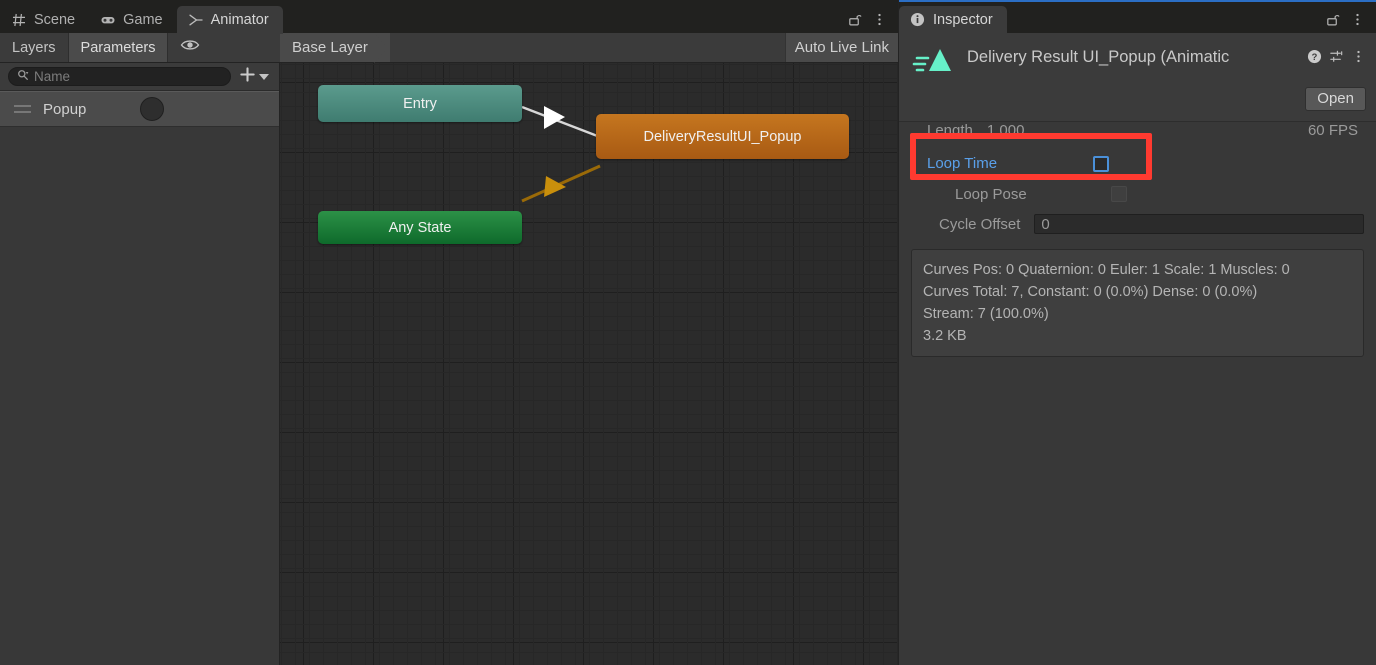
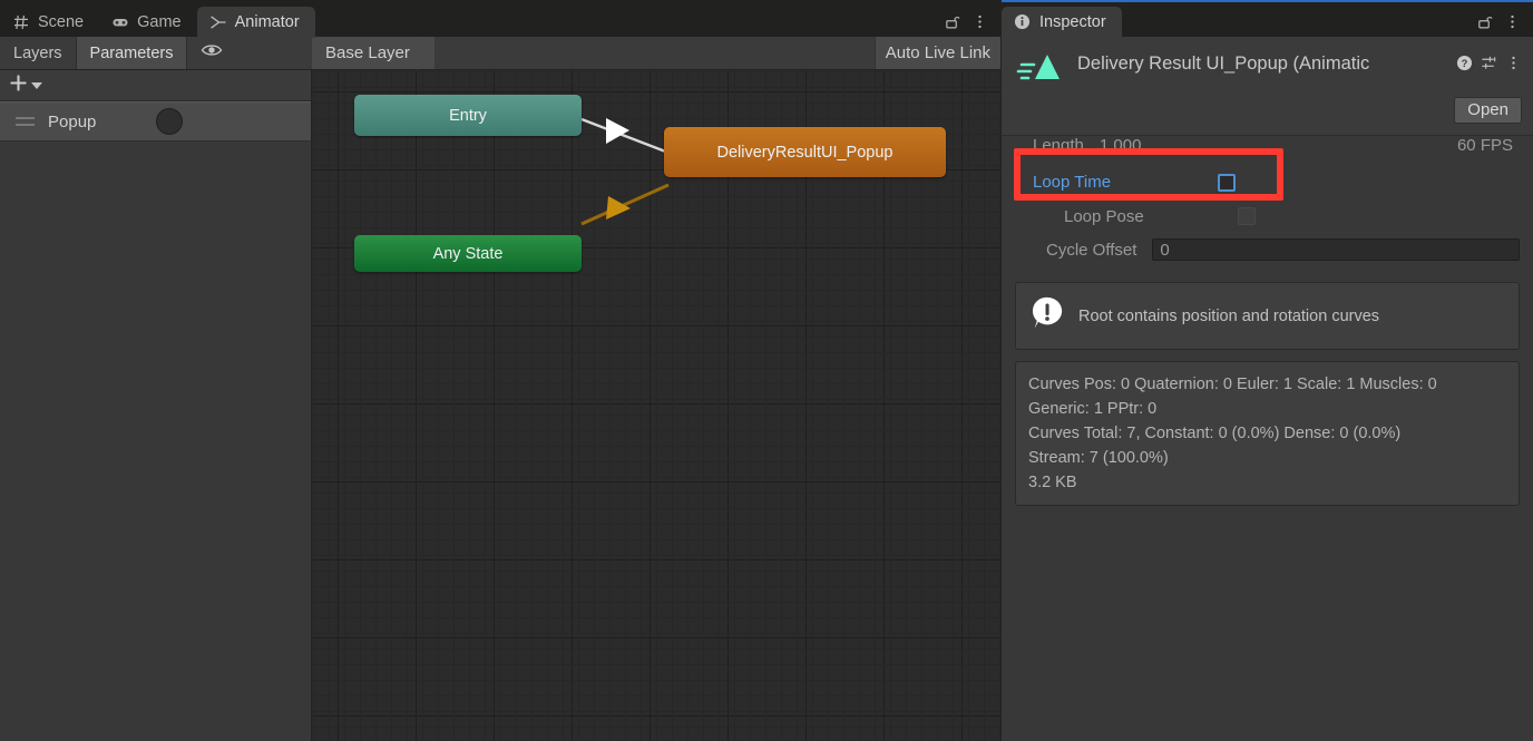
  Scene
  Game
  Animator
  Layers
  Parameters
  Base Layer
  Auto Live Link
- Name
  Popup
  Entry
  DeliveryResultUI_Popup
  Any State
  Inspector
  Delivery Result UI_Popup (Animatic
  ?
  Open
  Length
  1.000
  60 FPS
  Loop Time
  Loop Pose
  Cycle Offset
  0
+ Root contains position and rotation curves
  Curves Pos: 0 Quaternion: 0 Euler: 1 Scale: 1 Muscles: 0
+ Generic: 1 PPtr: 0
  Curves Total: 7, Constant: 0 (0.0%) Dense: 0 (0.0%)
  Stream: 7 (100.0%)
  3.2 KB
